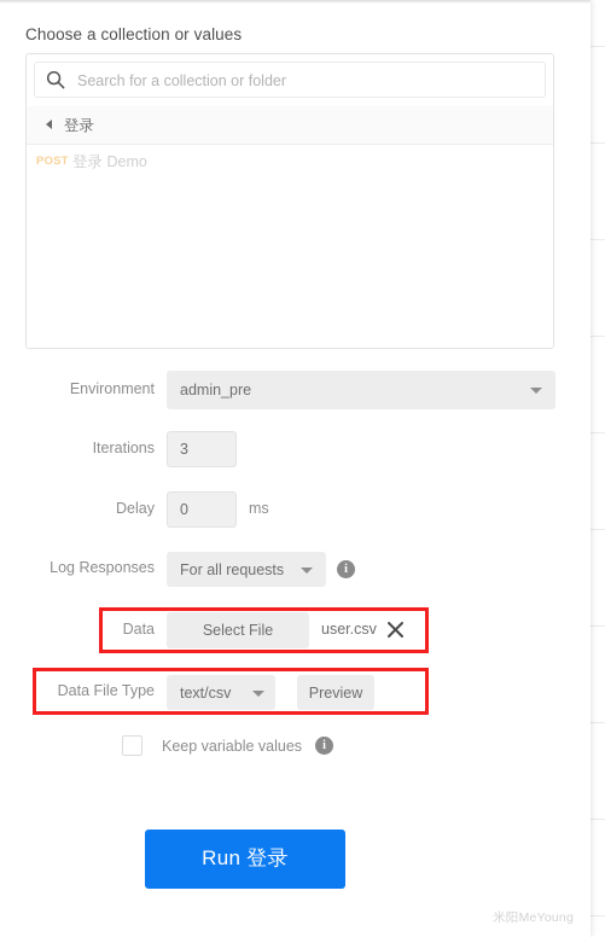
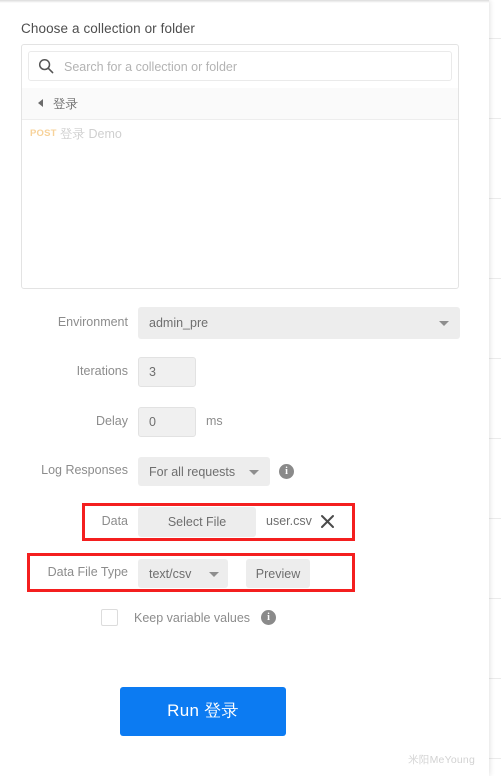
- Choose a collection or values
+ Choose a collection or folder
  Search for a collection or folder
  登录
  POST
  登录 Demo
  Environment
  admin_pre
  Iterations
  3
  Delay
  0
  ms
  Log Responses
  For all requests
  i
  Data
  Select File
  user.csv
  Data File Type
  text/csv
  Preview
  Keep variable values
  i
  Run 登录
  米阳MeYoung
